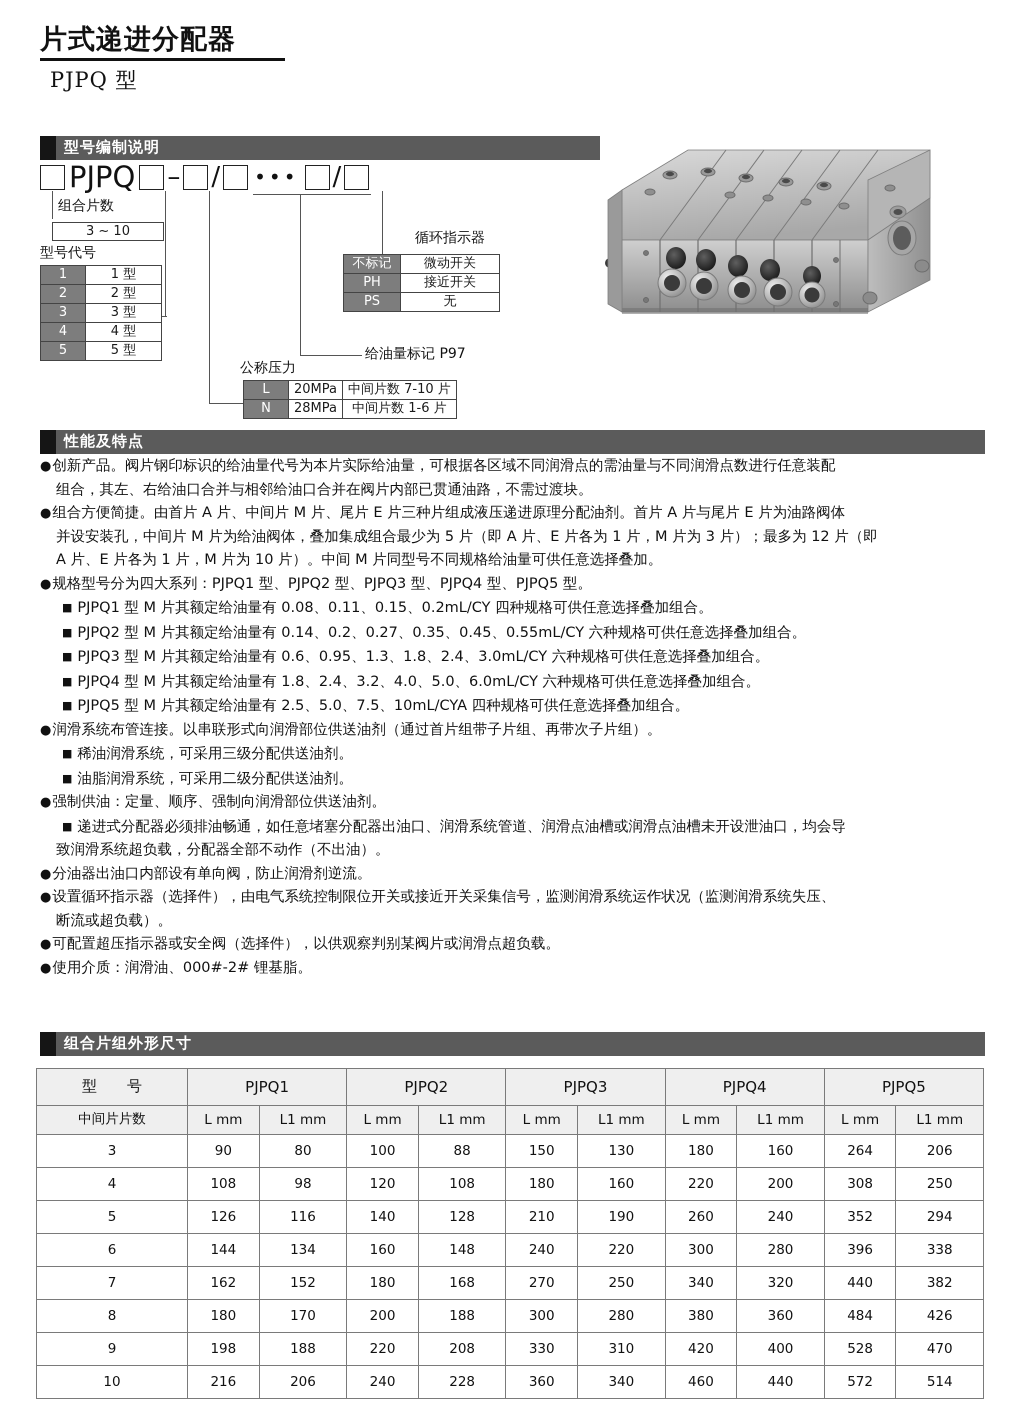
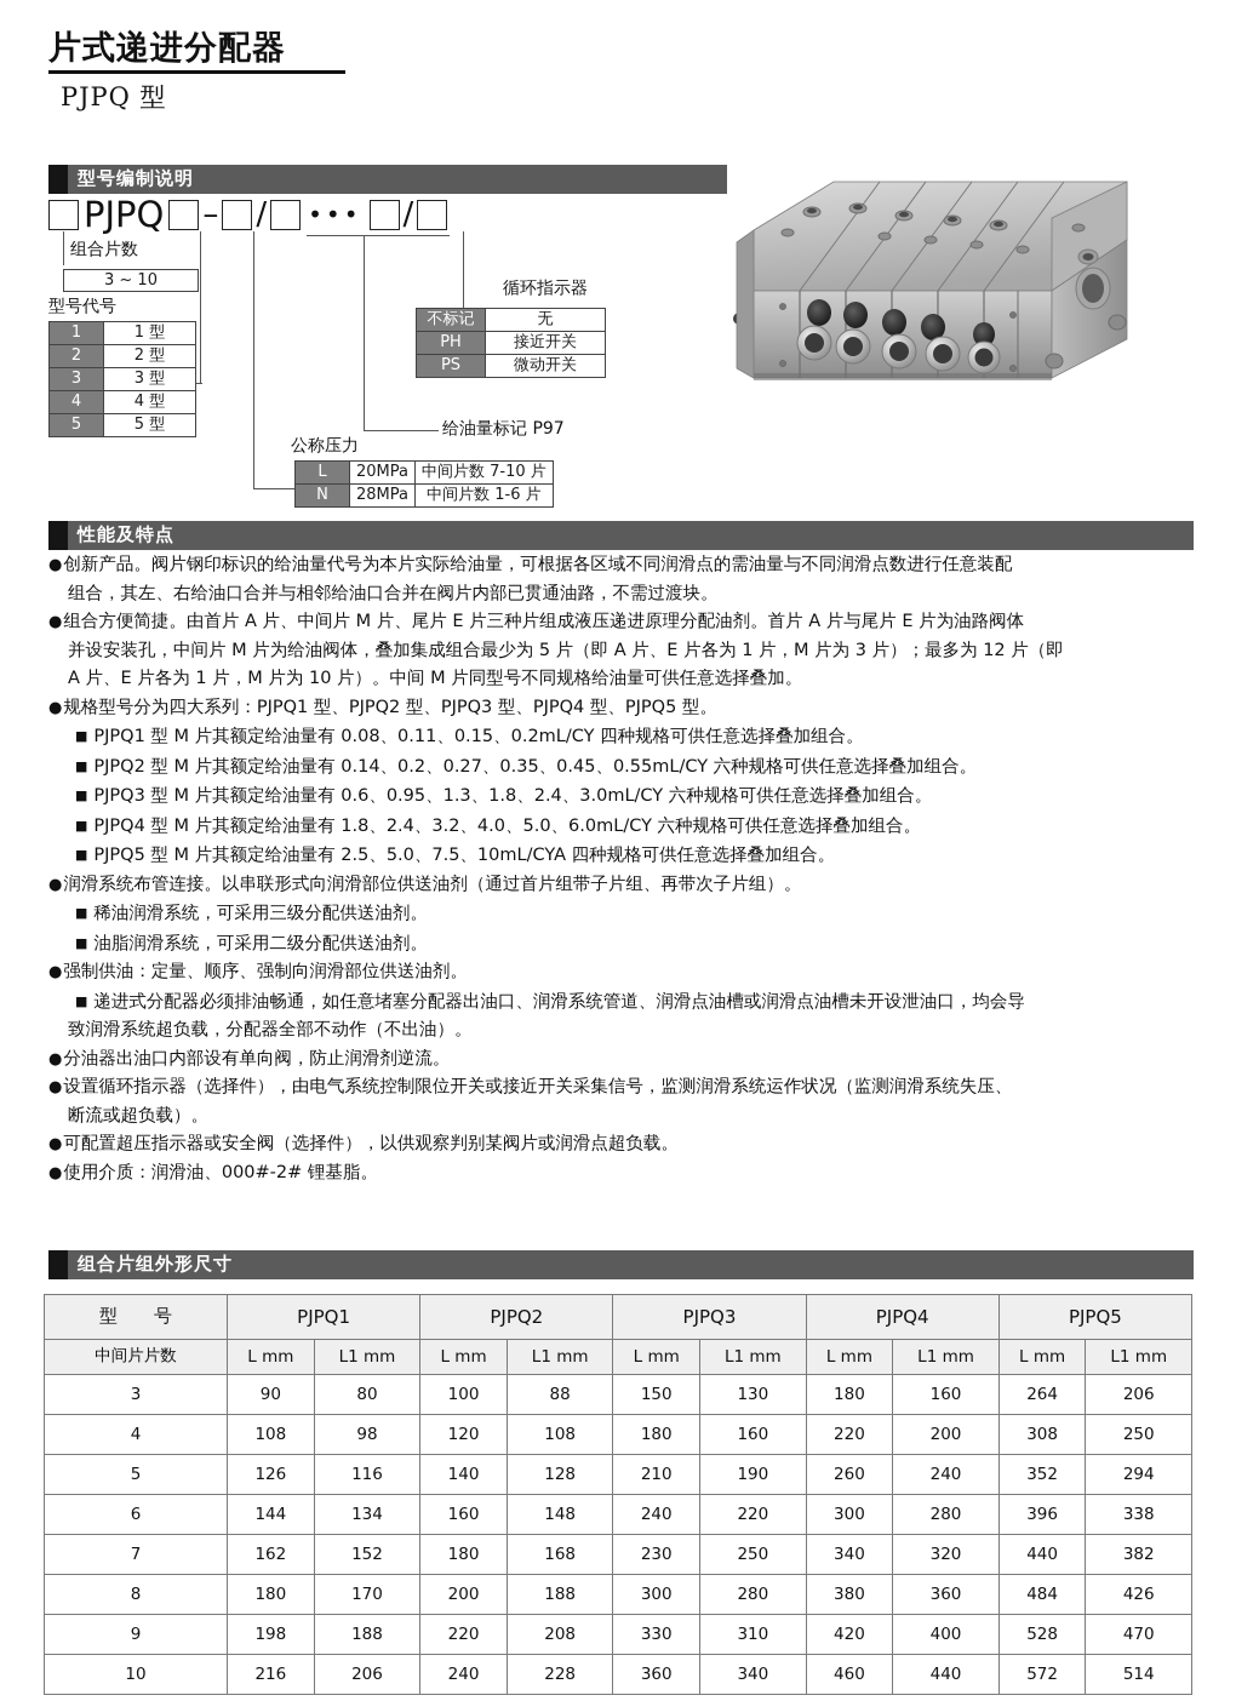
  片式递进分配器
  PJPQ 型
  型号编制说明
  PJPQ
  –
  /
  •••
  /
  组合片数
  3 ~ 10
  型号代号
  1	1 型
  2	2 型
  3	3 型
  4	4 型
  5	5 型
  公称压力
  L	20MPa	中间片数 7-10 片
  N	28MPa	中间片数 1-6 片
  给油量标记 P97
  循环指示器
- 不标记	微动开关
+ 不标记	无
  PH	接近开关
- PS	无
+ PS	微动开关
  性能及特点
  ●创新产品。阀片钢印标识的给油量代号为本片实际给油量，可根据各区域不同润滑点的需油量与不同润滑点数进行任意装配
  组合，其左、右给油口合并与相邻给油口合并在阀片内部已贯通油路，不需过渡块。
  ●组合方便简捷。由首片 A 片、中间片 M 片、尾片 E 片三种片组成液压递进原理分配油剂。首片 A 片与尾片 E 片为油路阀体
  并设安装孔，中间片 M 片为给油阀体，叠加集成组合最少为 5 片（即 A 片、E 片各为 1 片，M 片为 3 片）；最多为 12 片（即
  A 片、E 片各为 1 片，M 片为 10 片）。中间 M 片同型号不同规格给油量可供任意选择叠加。
  ●规格型号分为四大系列：PJPQ1 型、PJPQ2 型、PJPQ3 型、PJPQ4 型、PJPQ5 型。
  ■ PJPQ1 型 M 片其额定给油量有 0.08、0.11、0.15、0.2mL/CY 四种规格可供任意选择叠加组合。
  ■ PJPQ2 型 M 片其额定给油量有 0.14、0.2、0.27、0.35、0.45、0.55mL/CY 六种规格可供任意选择叠加组合。
  ■ PJPQ3 型 M 片其额定给油量有 0.6、0.95、1.3、1.8、2.4、3.0mL/CY 六种规格可供任意选择叠加组合。
  ■ PJPQ4 型 M 片其额定给油量有 1.8、2.4、3.2、4.0、5.0、6.0mL/CY 六种规格可供任意选择叠加组合。
  ■ PJPQ5 型 M 片其额定给油量有 2.5、5.0、7.5、10mL/CYA 四种规格可供任意选择叠加组合。
  ●润滑系统布管连接。以串联形式向润滑部位供送油剂（通过首片组带子片组、再带次子片组）。
  ■ 稀油润滑系统，可采用三级分配供送油剂。
  ■ 油脂润滑系统，可采用二级分配供送油剂。
  ●强制供油：定量、顺序、强制向润滑部位供送油剂。
  ■ 递进式分配器必须排油畅通，如任意堵塞分配器出油口、润滑系统管道、润滑点油槽或润滑点油槽未开设泄油口，均会导
  致润滑系统超负载，分配器全部不动作（不出油）。
  ●分油器出油口内部设有单向阀，防止润滑剂逆流。
  ●设置循环指示器（选择件），由电气系统控制限位开关或接近开关采集信号，监测润滑系统运作状况（监测润滑系统失压、
  断流或超负载）。
  ●可配置超压指示器或安全阀（选择件），以供观察判别某阀片或润滑点超负载。
  ●使用介质：润滑油、000#-2# 锂基脂。
  组合片组外形尺寸
  型 号	PJPQ1	PJPQ2	PJPQ3	PJPQ4	PJPQ5
  中间片片数	L mm	L1 mm	L mm	L1 mm	L mm	L1 mm	L mm	L1 mm	L mm	L1 mm
  3	90	80	100	88	150	130	180	160	264	206
  4	108	98	120	108	180	160	220	200	308	250
  5	126	116	140	128	210	190	260	240	352	294
  6	144	134	160	148	240	220	300	280	396	338
- 7	162	152	180	168	270	250	340	320	440	382
+ 7	162	152	180	168	230	250	340	320	440	382
  8	180	170	200	188	300	280	380	360	484	426
  9	198	188	220	208	330	310	420	400	528	470
  10	216	206	240	228	360	340	460	440	572	514
